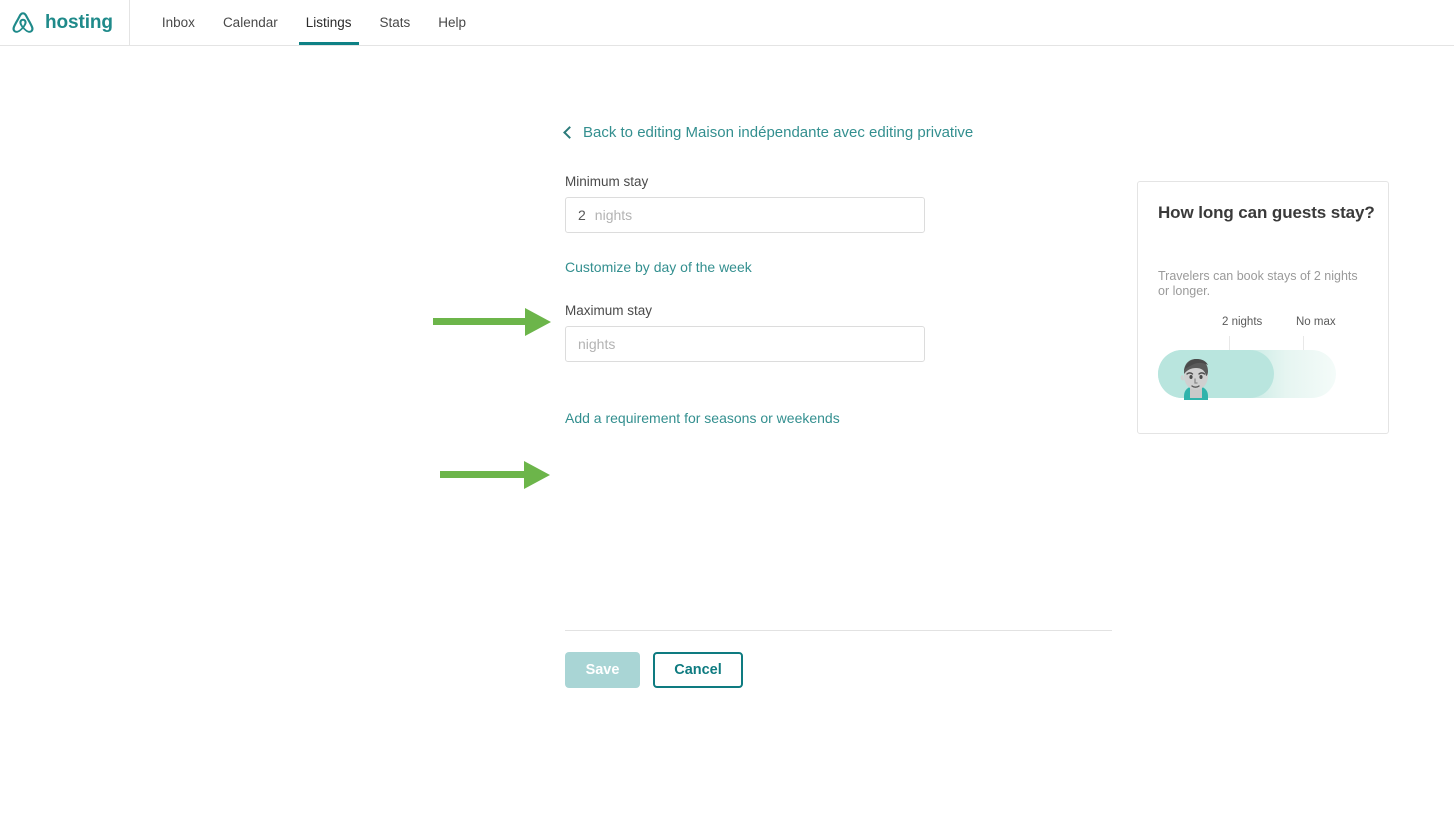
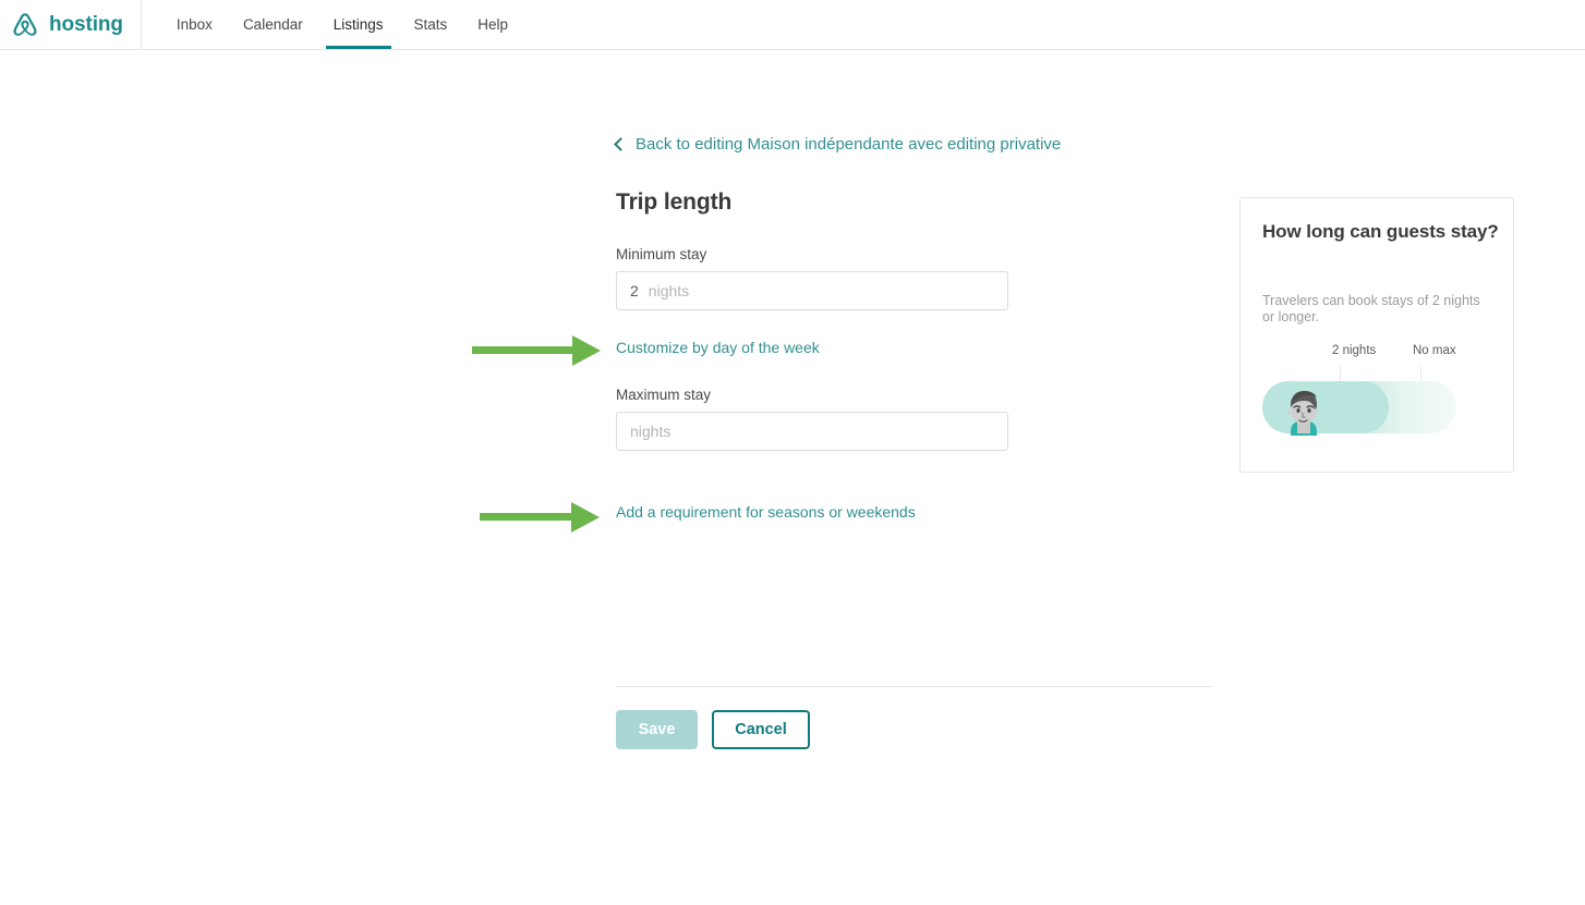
  hosting
  Inbox
  Calendar
  Listings
  Stats
  Help
  Back to editing Maison indépendante avec editing privative
+ Trip length
  Minimum stay
  2
  nights
  Customize by day of the week
  Maximum stay
  nights
  Add a requirement for seasons or weekends
  Save
  Cancel
  How long can guests stay?
  Travelers can book stays of 2 nights or longer.
  2 nights
  No max
